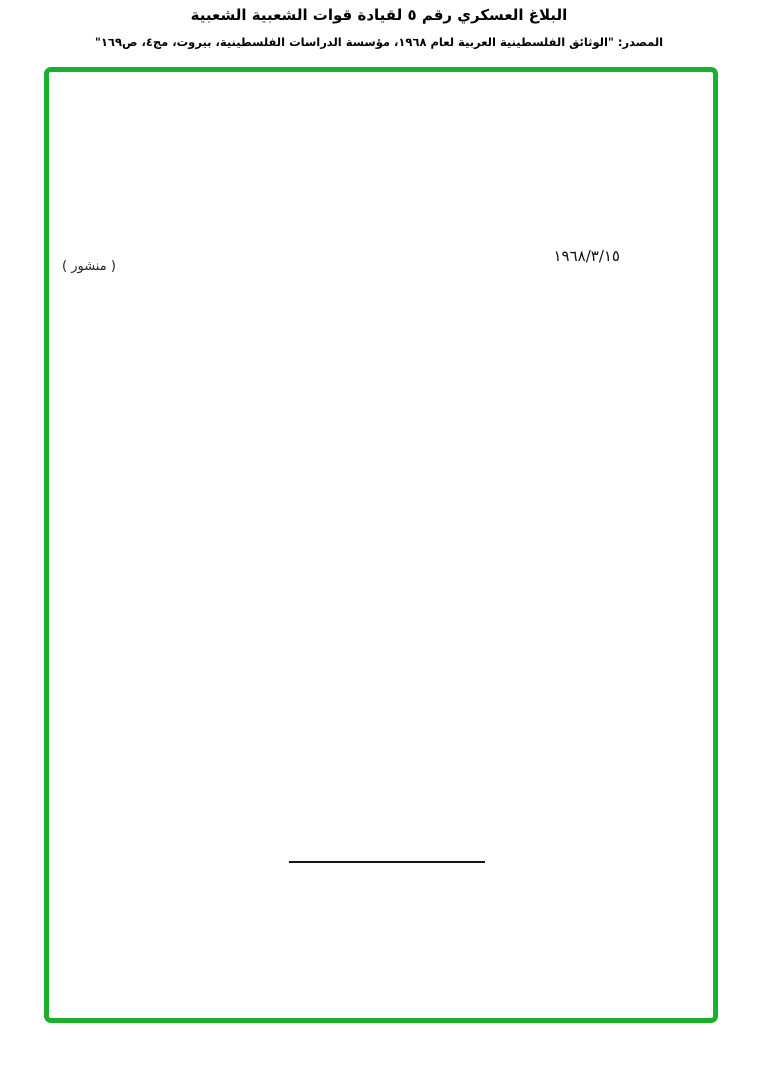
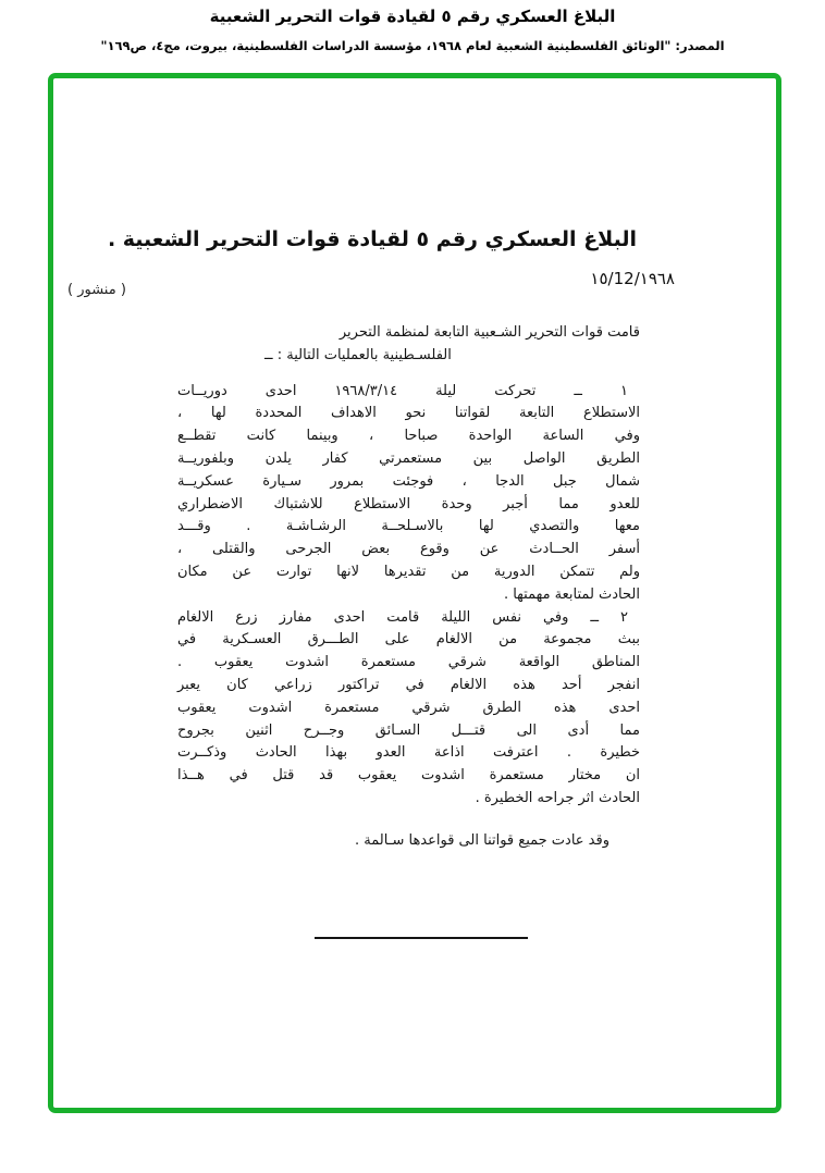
- البلاغ العسكري رقم ٥ لقيادة قوات الشعبية الشعبية
+ البلاغ العسكري رقم ٥ لقيادة قوات التحرير الشعبية
- المصدر: "الوثائق الفلسطينية العربية لعام ١٩٦٨، مؤسسة الدراسات الفلسطينية، بيروت، مج٤، ص١٦٩"
+ المصدر: "الوثائق الفلسطينية الشعبية لعام ١٩٦٨، مؤسسة الدراسات الفلسطينية، بيروت، مج٤، ص١٦٩"
  ( منشور )
+ البلاغ العسكري رقم ٥ لقيادة قوات التحرير الشعبية .
- ١٩٦٨/٣/١٥
+ ١٩٦٨/12/١٥
+ قامت قوات التحرير الشـعبية التابعة لمنظمة التحرير
+ الفلسـطينية بالعمليات التالية : ــ
+ ١ ــ تحركت ليلة ١٩٦٨/٣/١٤ احدى دوريــات
+ الاستطلاع التابعة لقواتنا نحو الاهداف المحددة لها ،
+ وفي الساعة الواحدة صباحا ، وبينما كانت تقطــع
+ الطريق الواصل بين مستعمرتي كفار يلدن وبلفوريــة
+ شمال جبل الدجا ، فوجئت بمرور سـيارة عسكريــة
+ للعدو مما أجبر وحدة الاستطلاع للاشتباك الاضطراري
+ معها والتصدي لها بالاسـلحــة الرشـاشـة . وقـــد
+ أسفر الحــادث عن وقوع بعض الجرحى والقتلى ،
+ ولم تتمكن الدورية من تقديرها لانها توارت عن مكان
+ الحادث لمتابعة مهمتها .
+ ٢ ــ وفي نفس الليلة قامت احدى مفارز زرع الالغام
+ ببث مجموعة من الالغام على الطـــرق العسـكرية في
+ المناطق الواقعة شرقي مستعمرة اشدوت يعقوب .
+ انفجر أحد هذه الالغام في تراكتور زراعي كان يعبر
+ احدى هذه الطرق شرقي مستعمرة اشدوت يعقوب
+ مما أدى الى قتـــل السـائق وجــرح اثنين بجروح
+ خطيرة . اعترفت اذاعة العدو بهذا الحادث وذكــرت
+ ان مختار مستعمرة اشدوت يعقوب قد قتل في هــذا
+ الحادث اثر جراحه الخطيرة .
+ وقد عادت جميع قواتنا الى قواعدها سـالمة .
